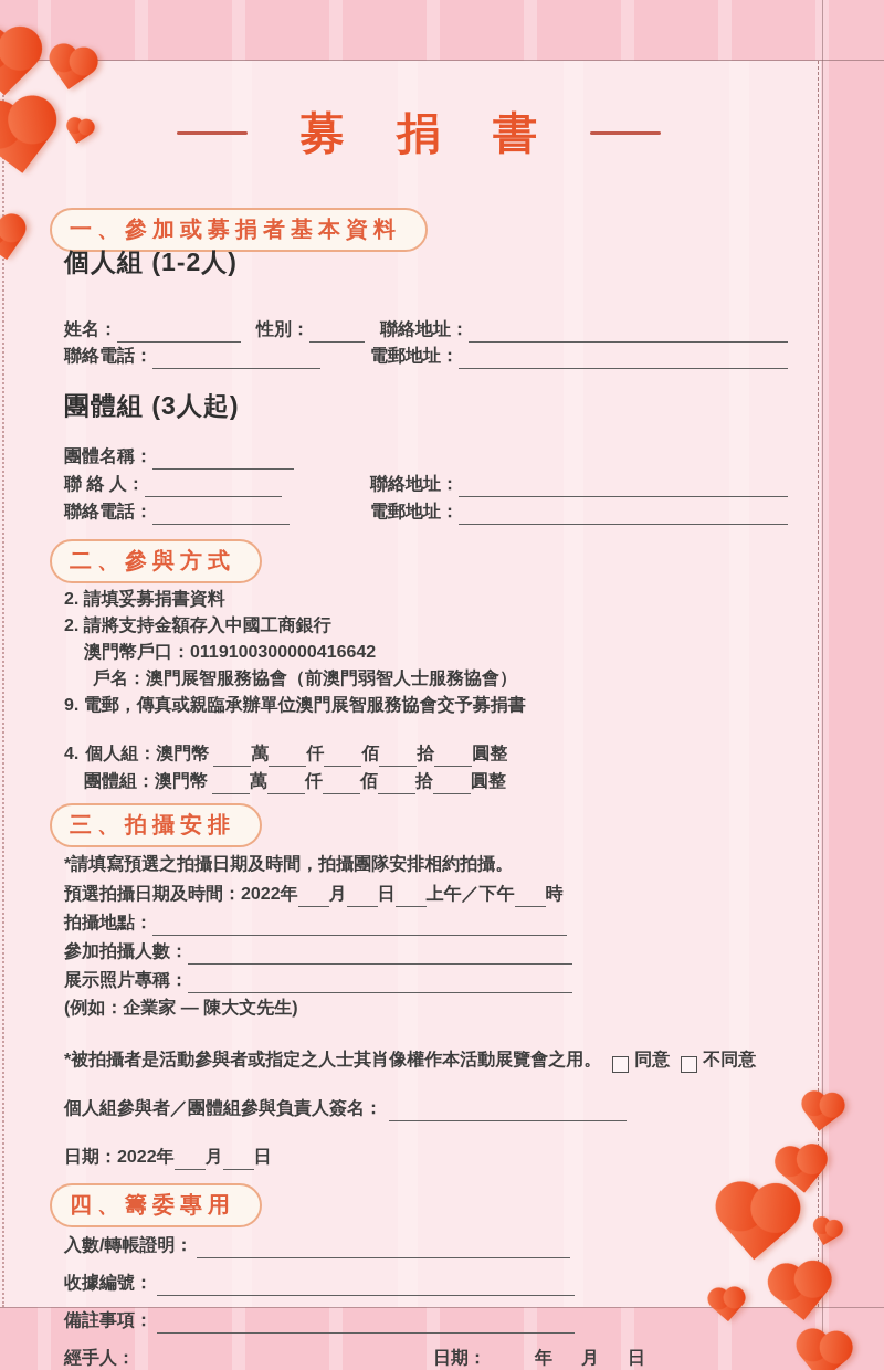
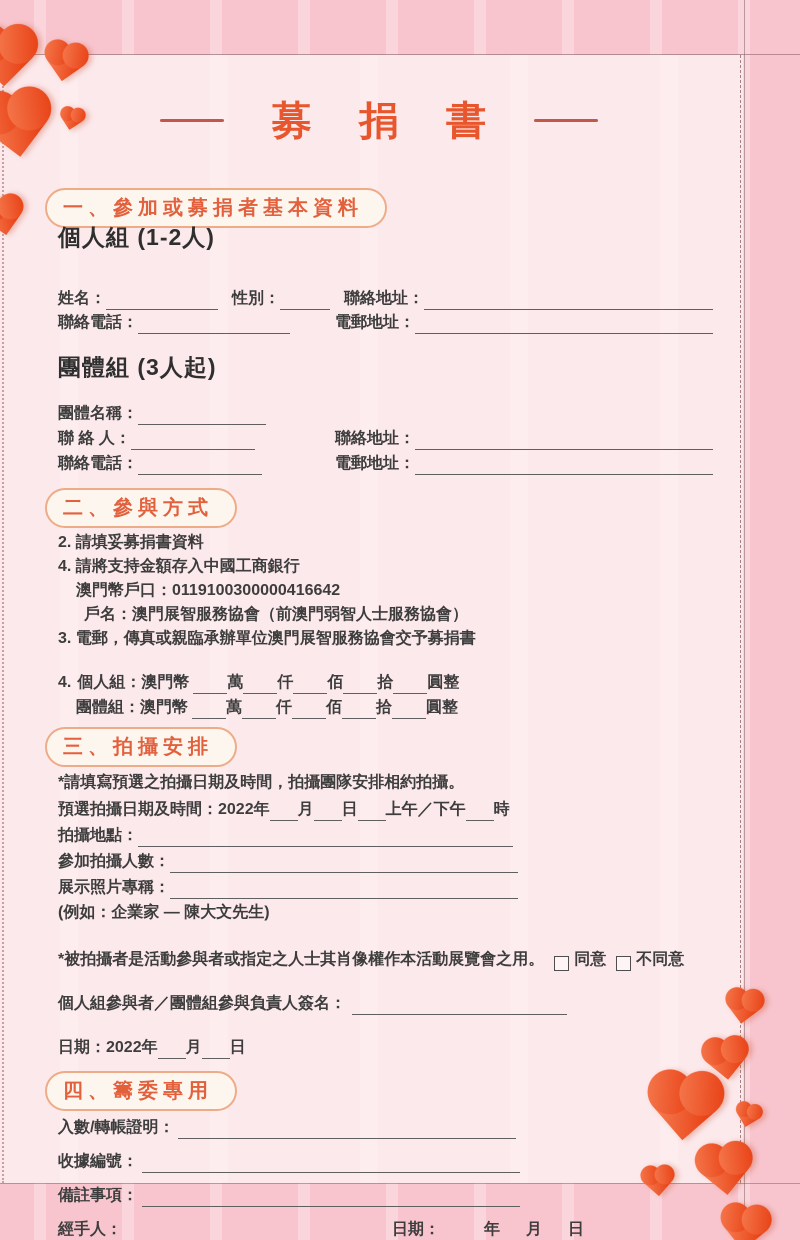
  募 捐 書
  一、參加或募捐者基本資料
  個人組 (1-2人)
  姓名：
  性別：
  聯絡地址：
  聯絡電話：
  電郵地址：
  團體組 (3人起)
  團體名稱：
  聯 絡 人：
  聯絡地址：
  聯絡電話：
  電郵地址：
  二、參與方式
  2. 請填妥募捐書資料
- 2. 請將支持金額存入中國工商銀行
+ 4. 請將支持金額存入中國工商銀行
  澳門幣戶口：0119100300000416642
  戶名：澳門展智服務協會（前澳門弱智人士服務協會）
- 9. 電郵，傳真或親臨承辦單位澳門展智服務協會交予募捐書
+ 3. 電郵，傳真或親臨承辦單位澳門展智服務協會交予募捐書
  4.
  個人組：澳門幣
  萬
  仟
  佰
  拾
  圓整
  團體組：澳門幣
  萬
  仟
  佰
  拾
  圓整
  三、拍攝安排
  *請填寫預選之拍攝日期及時間，拍攝團隊安排相約拍攝。
  預選拍攝日期及時間：2022年
  月
  日
  上午／下午
  時
  拍攝地點：
  參加拍攝人數：
  展示照片專稱：
  (例如：企業家 — 陳大文先生)
  *被拍攝者是活動參與者或指定之人士其肖像權作本活動展覽會之用。
  同意
  不同意
  個人組參與者／團體組參與負責人簽名：
  日期：2022年
  月
  日
  四、籌委專用
  入數/轉帳證明：
  收據編號：
  備註事項：
  經手人：
  日期：
  年
  月
  日
